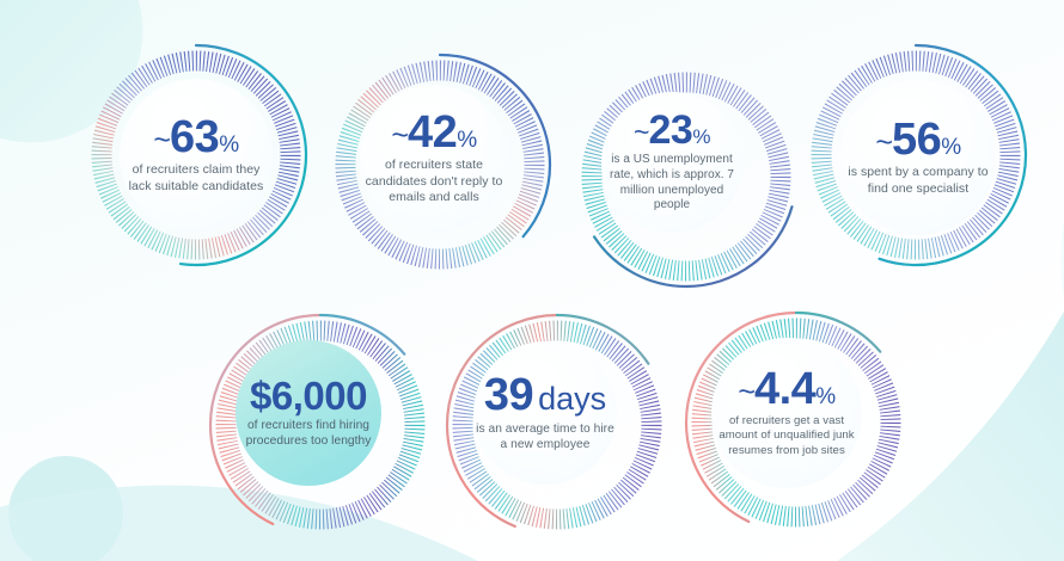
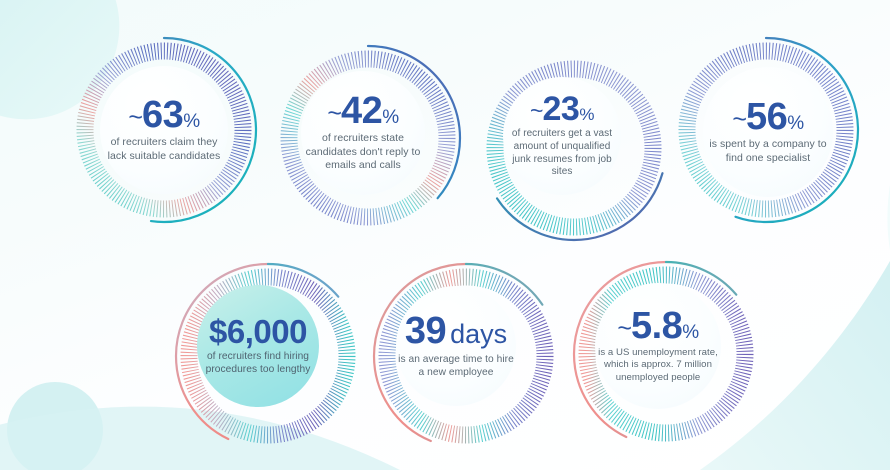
  ~63%
  of recruiters claim they lack suitable candidates
  ~42%
  of recruiters state candidates don't reply to emails and calls
  ~23%
- is a US unemployment rate, which is approx. 7 million unemployed people
+ of recruiters get a vast amount of unqualified junk resumes from job sites
  ~56%
  is spent by a company to find one specialist
  $6,000
  of recruiters find hiring procedures too lengthy
  39 days
  is an average time to hire a new employee
- ~4.4%
+ ~5.8%
- of recruiters get a vast amount of unqualified junk resumes from job sites
+ is a US unemployment rate, which is approx. 7 million unemployed people
